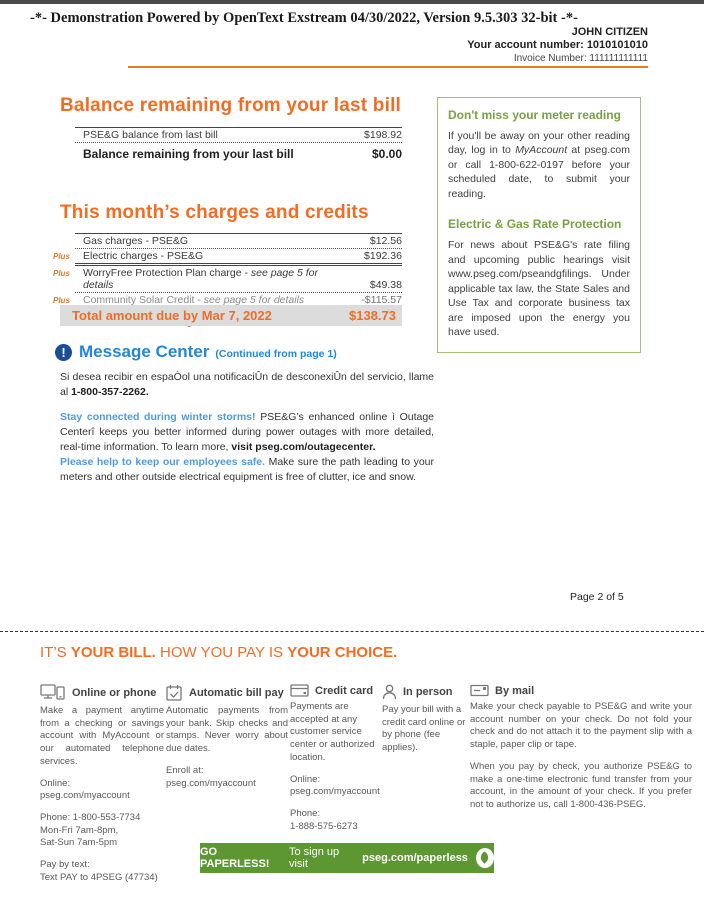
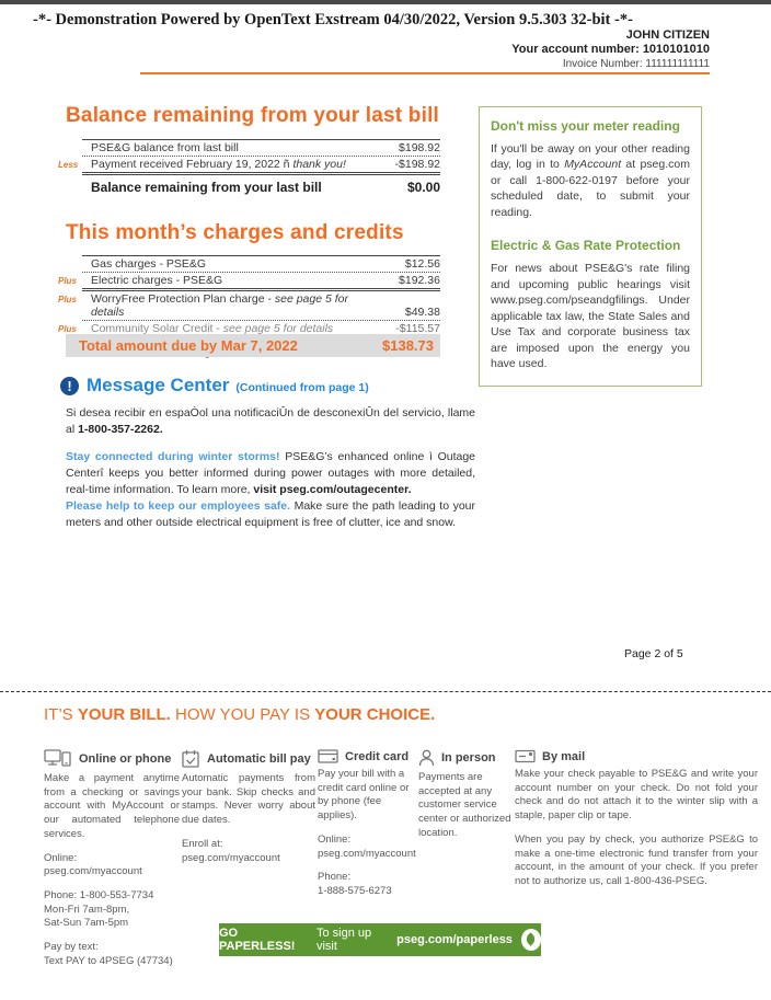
  -*- Demonstration Powered by OpenText Exstream 04/30/2022, Version 9.5.303 32-bit -*-
  JOHN CITIZEN
  Your account number: 1010101010
  Invoice Number: 111111111111
  Balance remaining from your last bill
  PSE&G balance from last bill
  $198.92
+ Less
+ Payment received February 19, 2022 ñ thank you!
+ -$198.92
  Balance remaining from your last bill
  $0.00
  This month’s charges and credits
  Gas charges - PSE&G
  $12.56
  Plus
  Electric charges - PSE&G
  $192.36
  Plus
  WorryFree Protection Plan charge - see page 5 for details
  $49.38
  Plus
  Community Solar Credit - see page 5 for details
  -$115.57
  Total amount due by Mar 7, 2022
  $138.73
  Don't miss your meter reading
  If you'll be away on your other reading day, log in to MyAccount at pseg.com or call 1-800-622-0197 before your scheduled date, to submit your reading.
  Electric & Gas Rate Protection
  For news about PSE&G's rate filing and upcoming public hearings visit www.pseg.com/pseandgfilings. Under applicable tax law, the State Sales and Use Tax and corporate business tax are imposed upon the energy you have used.
  !
  Message Center
  (Continued from page 1)
  Si desea recibir en espaÒol una notificaciÛn de desconexiÛn del servicio, llame al 1-800-357-2262.
  Stay connected during winter storms! PSE&G’s enhanced online ì Outage Centerî keeps you better informed during power outages with more detailed, real-time information. To learn more, visit pseg.com/outagecenter.
  Please help to keep our employees safe. Make sure the path leading to your meters and other outside electrical equipment is free of clutter, ice and snow.
  Page 2 of 5
  IT’S YOUR BILL. HOW YOU PAY IS YOUR CHOICE.
  Online or phone
  Make a payment anytime from a checking or savings account with MyAccount or our automated telephone services.
  Online:
  pseg.com/myaccount
  Phone: 1-800-553-7734
  Mon-Fri 7am-8pm,
  Sat-Sun 7am-5pm
  Pay by text:
  Text PAY to 4PSEG (47734)
  Automatic bill pay
  Automatic payments from your bank. Skip checks and stamps. Never worry about due dates.
  Enroll at:
  pseg.com/myaccount
  Credit card
- Payments are accepted at any customer service center or authorized location.
+ Pay your bill with a credit card online or by phone (fee applies).
  Online:
  pseg.com/myaccount
  Phone:
  1-888-575-6273
  In person
- Pay your bill with a credit card online or by phone (fee applies).
+ Payments are accepted at any customer service center or authorized location.
  By mail
- Make your check payable to PSE&G and write your account number on your check. Do not fold your check and do not attach it to the payment slip with a staple, paper clip or tape.
+ Make your check payable to PSE&G and write your account number on your check. Do not fold your check and do not attach it to the winter slip with a staple, paper clip or tape.
  When you pay by check, you authorize PSE&G to make a one-time electronic fund transfer from your account, in the amount of your check. If you prefer not to authorize us, call 1-800-436-PSEG.
  GO PAPERLESS!
  To sign up visit
  pseg.com/paperless
